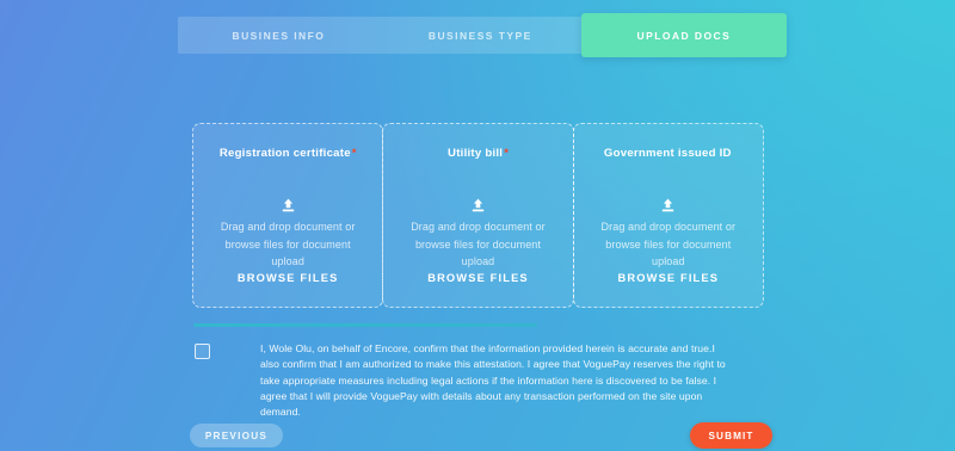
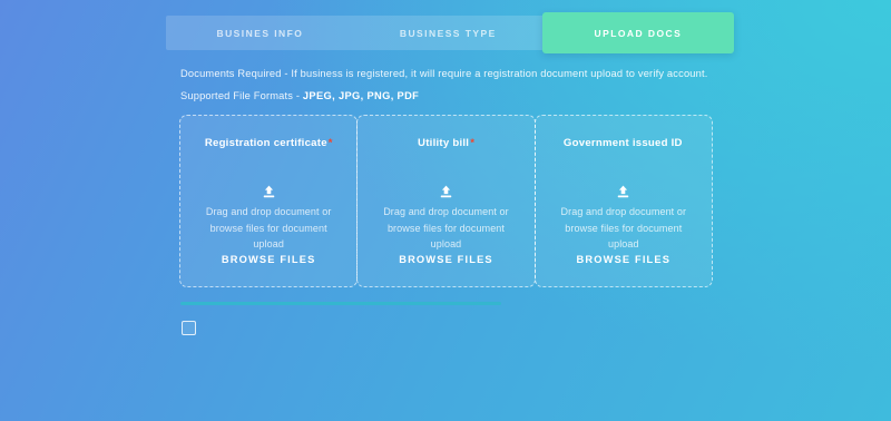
  BUSINES INFO
  BUSINESS TYPE
  UPLOAD DOCS
+ Documents Required - If business is registered, it will require a registration document upload to verify account.
+ Supported File Formats - JPEG, JPG, PNG, PDF
  Registration certificate*
  Drag and drop document or browse files for document upload
  BROWSE FILES
  Utility bill*
  Drag and drop document or browse files for document upload
  BROWSE FILES
  Government issued ID
  Drag and drop document or browse files for document upload
  BROWSE FILES
- I, Wole Olu, on behalf of Encore, confirm that the information provided herein is accurate and true.I also confirm that I am authorized to make this attestation. I agree that VoguePay reserves the right to take appropriate measures including legal actions if the information here is discovered to be false. I agree that I will provide VoguePay with details about any transaction performed on the site upon demand.
- PREVIOUS
- SUBMIT
